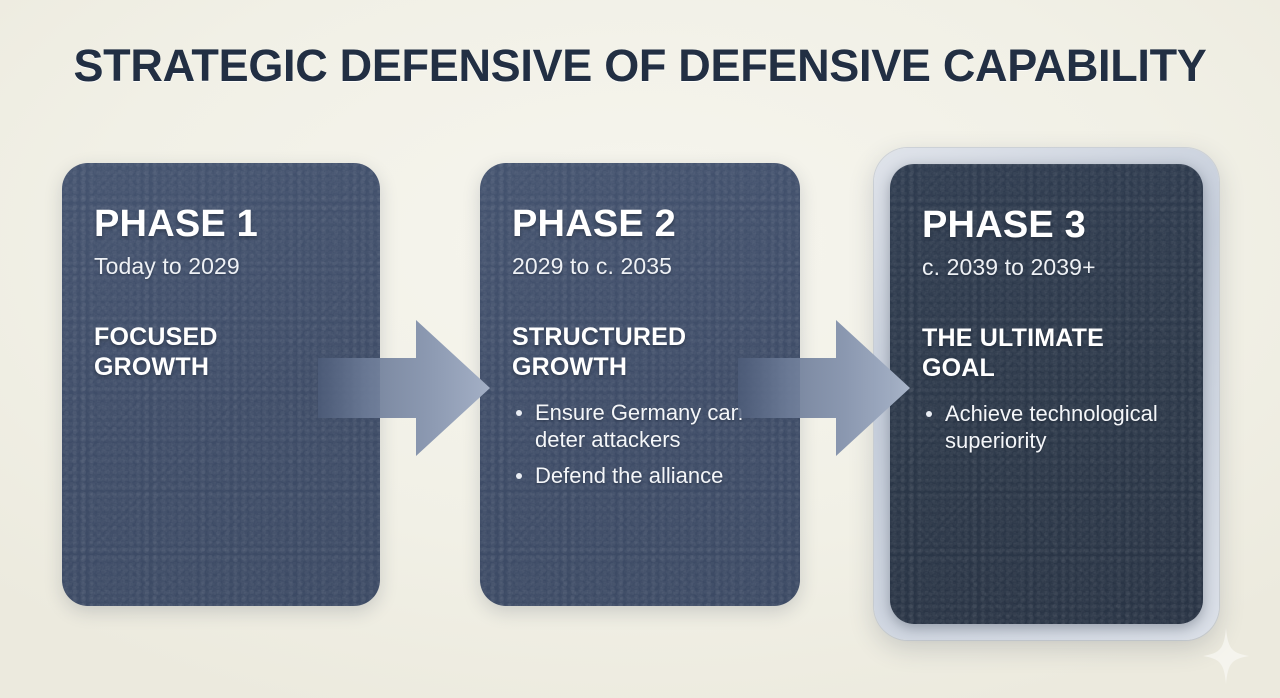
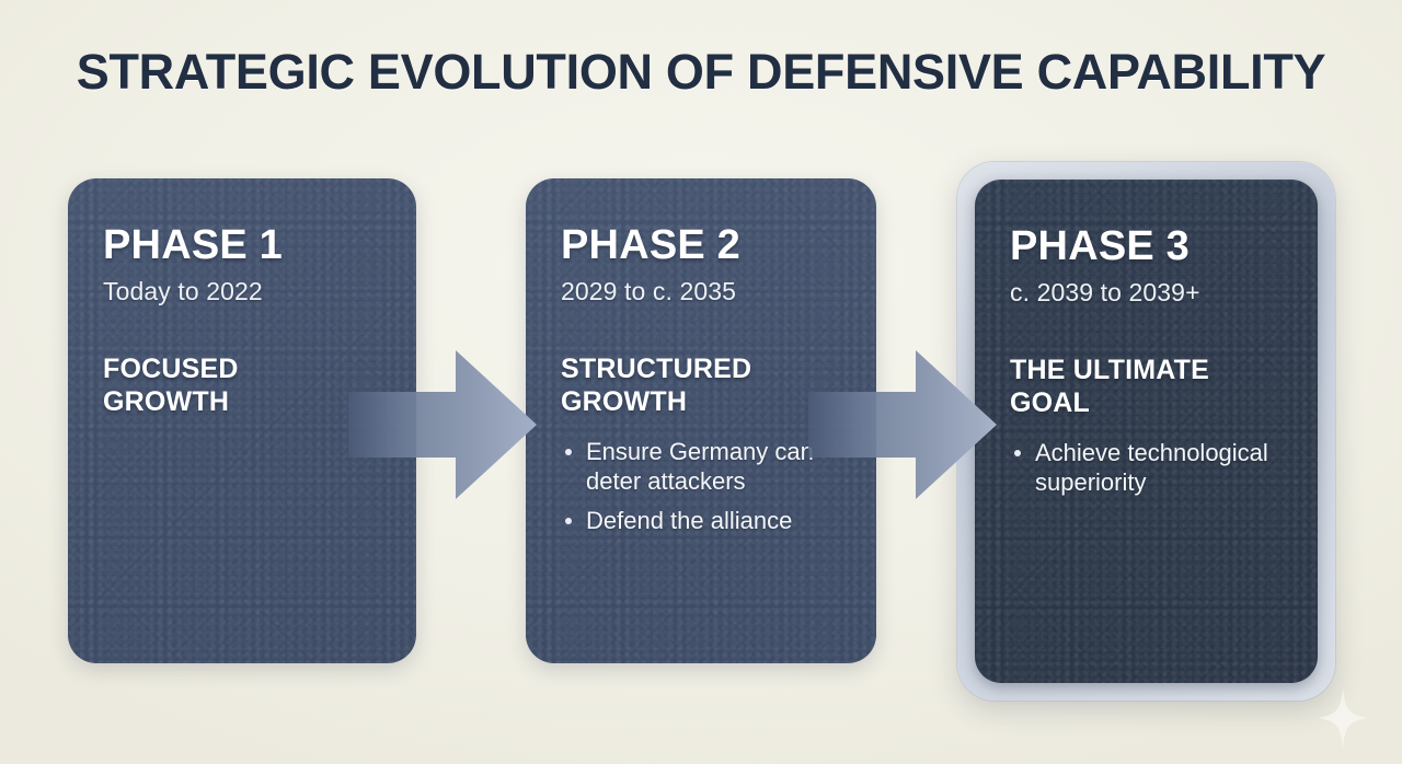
- STRATEGIC DEFENSIVE OF DEFENSIVE CAPABILITY
+ STRATEGIC EVOLUTION OF DEFENSIVE CAPABILITY
  PHASE 1
- Today to 2029
+ Today to 2022
  FOCUSED
  GROWTH
  PHASE 2
  2029 to c. 2035
  STRUCTURED
  GROWTH
  Ensure Germany can deter attackers
  Defend the alliance
  PHASE 3
  c. 2039 to 2039+
  THE ULTIMATE
  GOAL
  Achieve technological superiority
